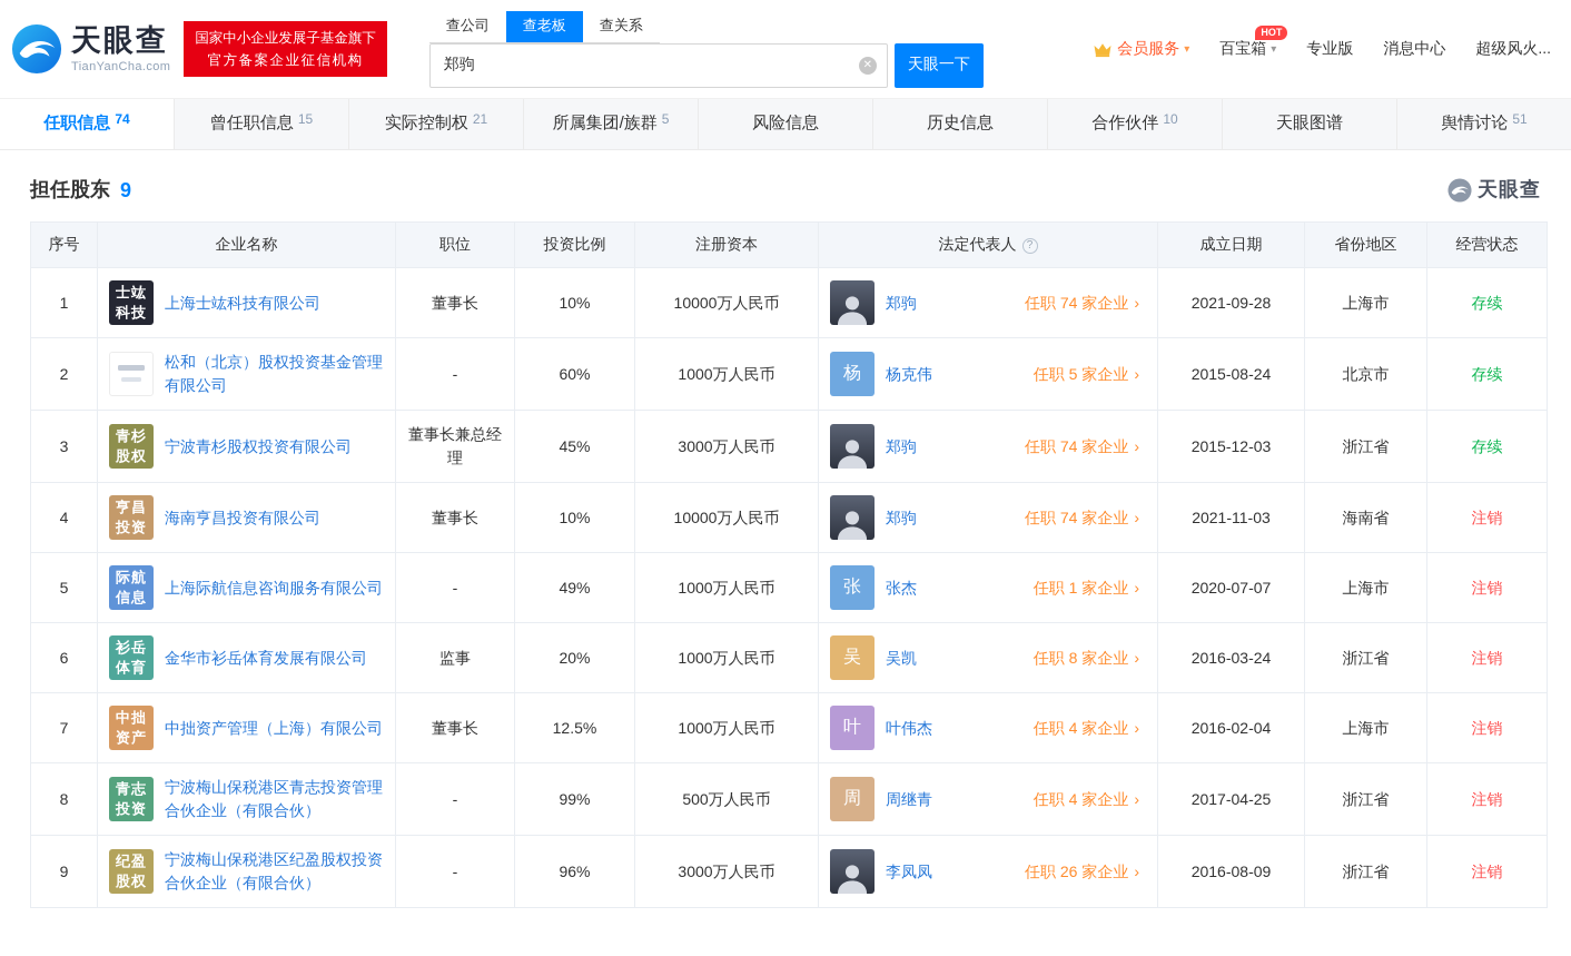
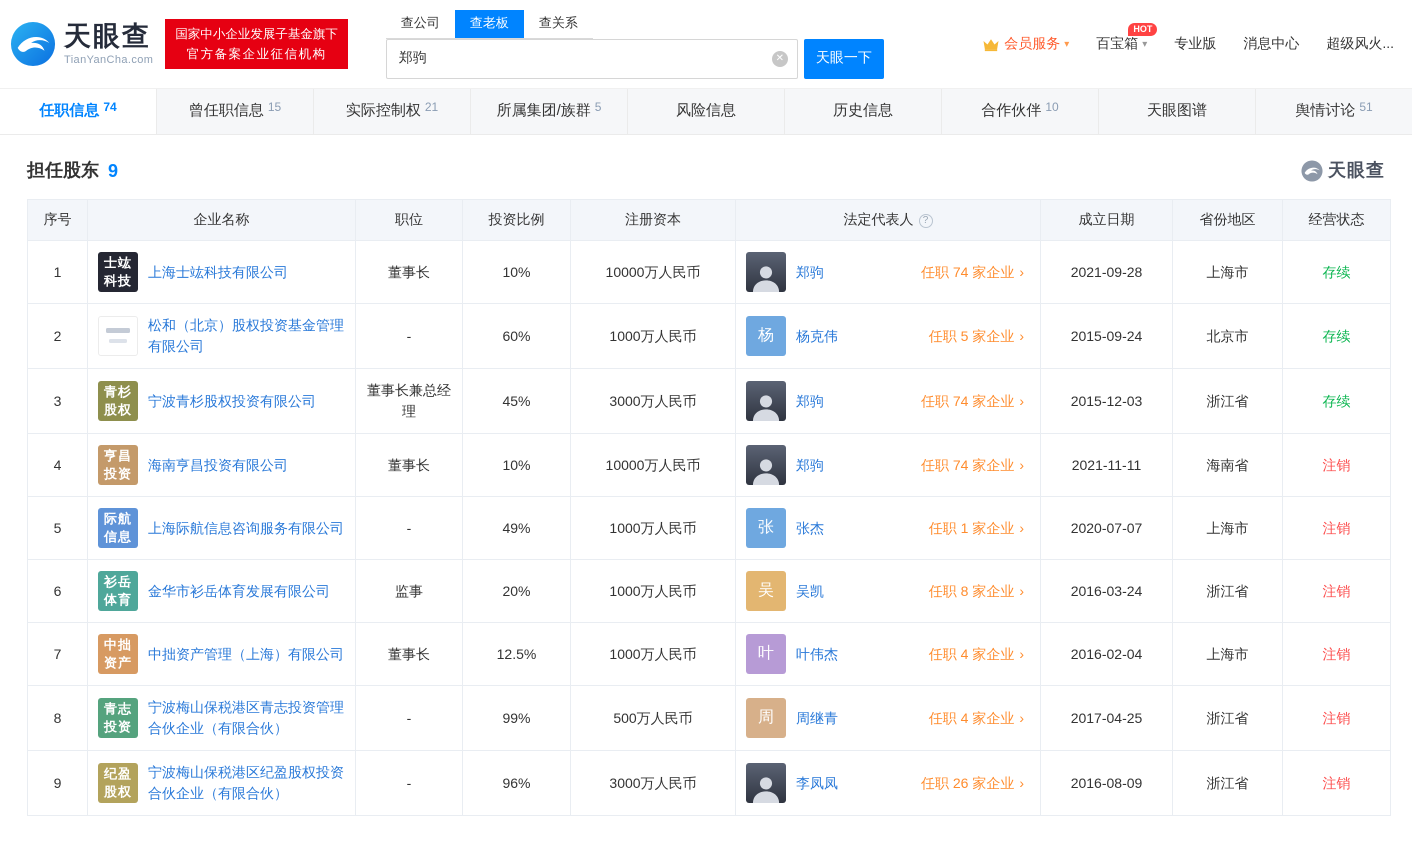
  天眼查
  TianYanCha.com
  国家中小企业发展子基金旗下
  官方备案企业征信机构
  查公司
  查老板
  查关系
  郑驹
  ✕
  天眼一下
  会员服务
  ▾
  HOT
  百宝箱
  ▾
  专业版
  消息中心
  超级风火...
  任职信息
  74
  曾任职信息
  15
  实际控制权
  21
  所属集团/族群
  5
  风险信息
  历史信息
  合作伙伴
  10
  天眼图谱
  舆情讨论
  51
  担任股东
  9
  天眼查
  序号	企业名称	职位	投资比例	注册资本	法定代表人 ?	成立日期	省份地区	经营状态
  1	士竑科技 上海士竑科技有限公司	董事长	10%	10000万人民币	郑驹 任职 74 家企业 ›	2021-09-28	上海市	存续
- 2	松和（北京）股权投资基金管理有限公司	-	60%	1000万人民币	杨 杨克伟 任职 5 家企业 ›	2015-08-24	北京市	存续
+ 2	松和（北京）股权投资基金管理有限公司	-	60%	1000万人民币	杨 杨克伟 任职 5 家企业 ›	2015-09-24	北京市	存续
  3	青杉股权 宁波青杉股权投资有限公司	董事长兼总经理	45%	3000万人民币	郑驹 任职 74 家企业 ›	2015-12-03	浙江省	存续
- 4	亨昌投资 海南亨昌投资有限公司	董事长	10%	10000万人民币	郑驹 任职 74 家企业 ›	2021-11-03	海南省	注销
+ 4	亨昌投资 海南亨昌投资有限公司	董事长	10%	10000万人民币	郑驹 任职 74 家企业 ›	2021-11-11	海南省	注销
  5	际航信息 上海际航信息咨询服务有限公司	-	49%	1000万人民币	张 张杰 任职 1 家企业 ›	2020-07-07	上海市	注销
  6	衫岳体育 金华市衫岳体育发展有限公司	监事	20%	1000万人民币	吴 吴凯 任职 8 家企业 ›	2016-03-24	浙江省	注销
  7	中拙资产 中拙资产管理（上海）有限公司	董事长	12.5%	1000万人民币	叶 叶伟杰 任职 4 家企业 ›	2016-02-04	上海市	注销
  8	青志投资 宁波梅山保税港区青志投资管理合伙企业（有限合伙）	-	99%	500万人民币	周 周继青 任职 4 家企业 ›	2017-04-25	浙江省	注销
  9	纪盈股权 宁波梅山保税港区纪盈股权投资合伙企业（有限合伙）	-	96%	3000万人民币	李凤凤 任职 26 家企业 ›	2016-08-09	浙江省	注销
